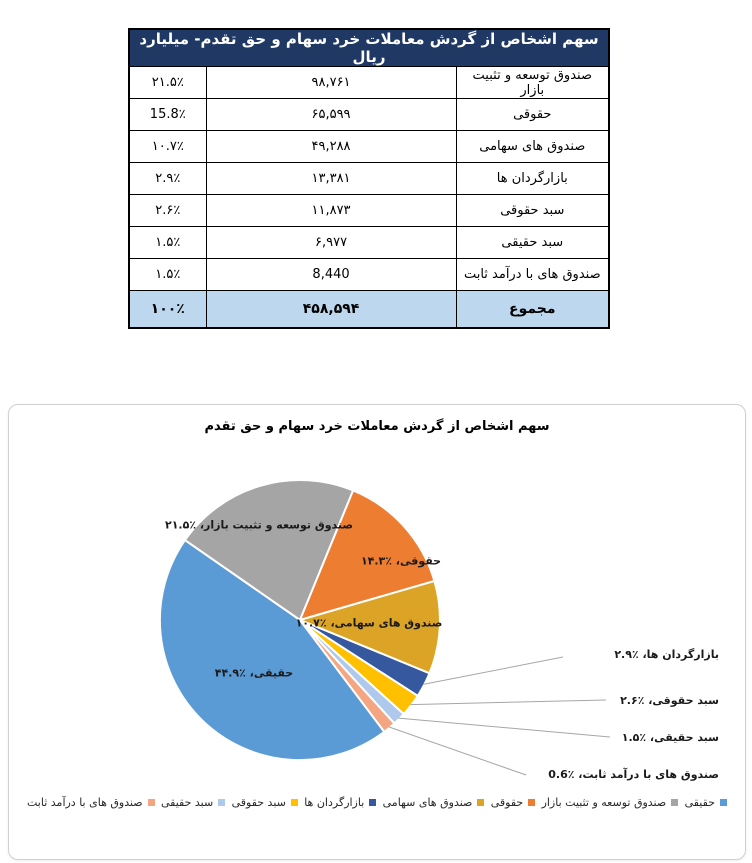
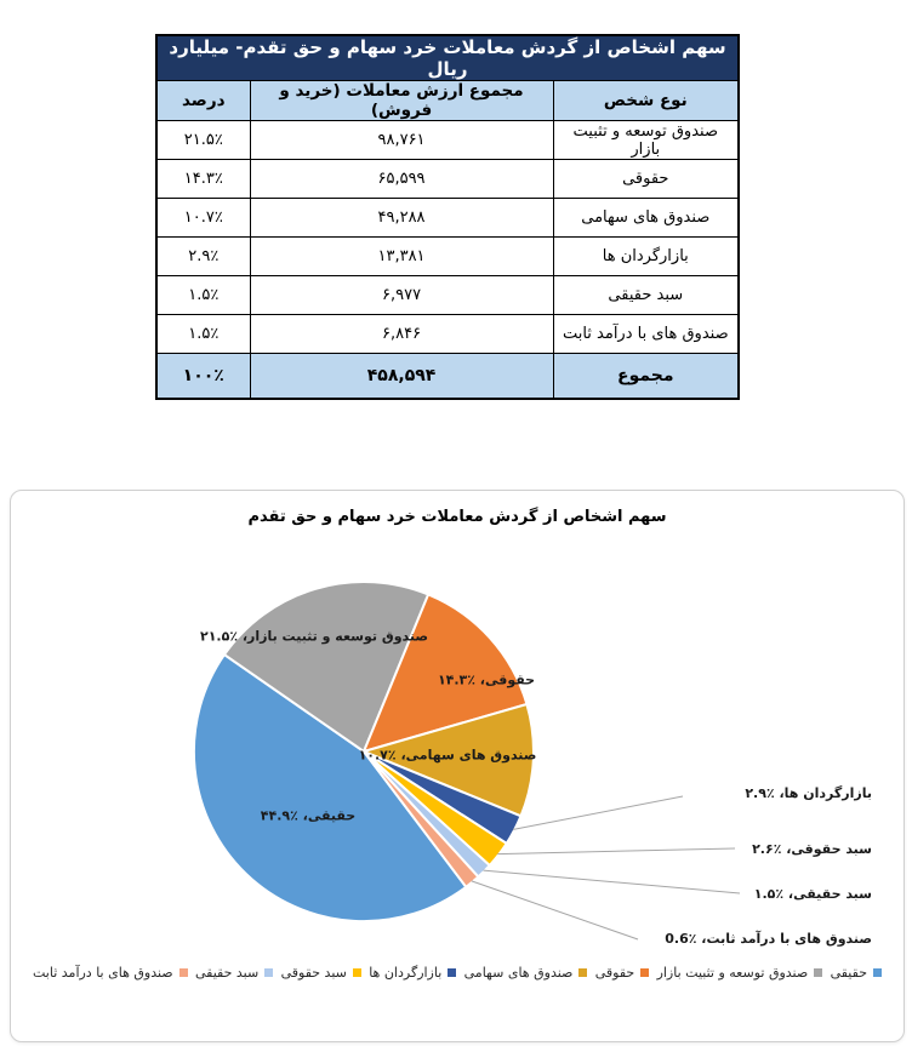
  سهم اشخاص از گردش معاملات خرد سهام و حق تقدم- میلیارد ریال
+ نوع شخص	مجموع ارزش معاملات (خرید و فروش)	درصد
  صندوق توسعه و تثبیت بازار	۹۸,۷۶۱	۲۱.۵٪
- حقوقی	۶۵,۵۹۹	15.8٪
+ حقوقی	۶۵,۵۹۹	۱۴.۳٪
  صندوق های سهامی	۴۹,۲۸۸	۱۰.۷٪
  بازارگردان ها	۱۳,۳۸۱	۲.۹٪
- سبد حقوقی	۱۱,۸۷۳	۲.۶٪
  سبد حقیقی	۶,۹۷۷	۱.۵٪
- صندوق های با درآمد ثابت	8,440	۱.۵٪
+ صندوق های با درآمد ثابت	۶,۸۴۶	۱.۵٪
  مجموع	۴۵۸,۵۹۴	۱۰۰٪
  سهم اشخاص از گردش معاملات خرد سهام و حق تقدم
  حقیقی، ٪۴۴.۹
  صندوق توسعه و تثبیت بازار، ٪۲۱.۵
  حقوقی، ٪۱۴.۳
  صندوق های سهامی، ٪۱۰.۷
  بازارگردان ها، ٪۲.۹
  سبد حقوقی، ٪۲.۶
  سبد حقیقی، ٪۱.۵
  صندوق های با درآمد ثابت، ٪0.6
  حقیقی
  صندوق توسعه و تثبیت بازار
  حقوقی
  صندوق های سهامی
  بازارگردان ها
  سبد حقوقی
  سبد حقیقی
  صندوق های با درآمد ثابت
